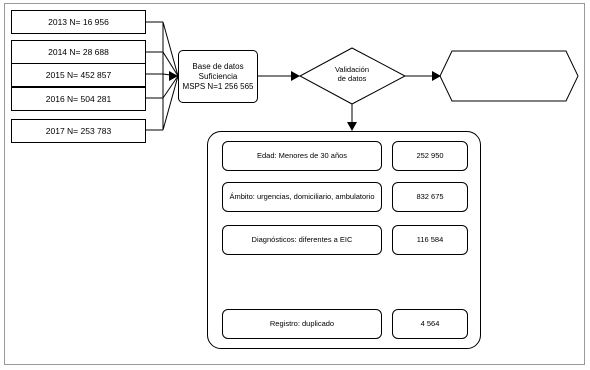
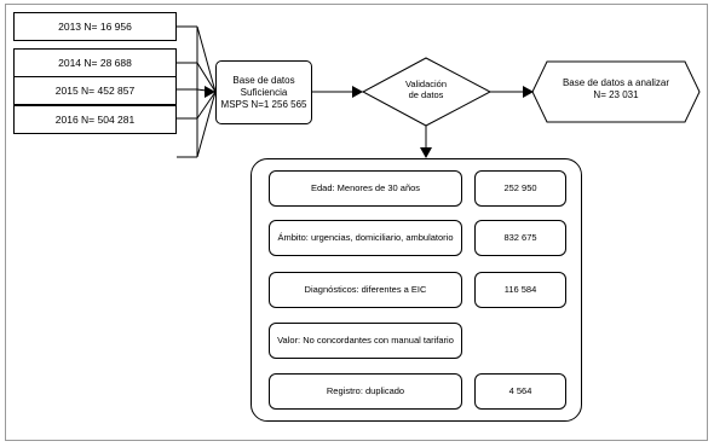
  2013 N= 16 956
  2014 N= 28 688
  2015 N= 452 857
  2016 N= 504 281
- 2017 N= 253 783
  Base de datos
  Suficiencia
  MSPS N=1 256 565
  Validación
  de datos
+ Base de datos a analizar
+ N= 23 031
  Edad: Menores de 30 años
  252 950
  Ámbito: urgencias, domiciliario, ambulatorio
  832 675
  Diagnósticos: diferentes a EIC
  116 584
+ Valor: No concordantes con manual tarifario
  Registro: duplicado
  4 564
